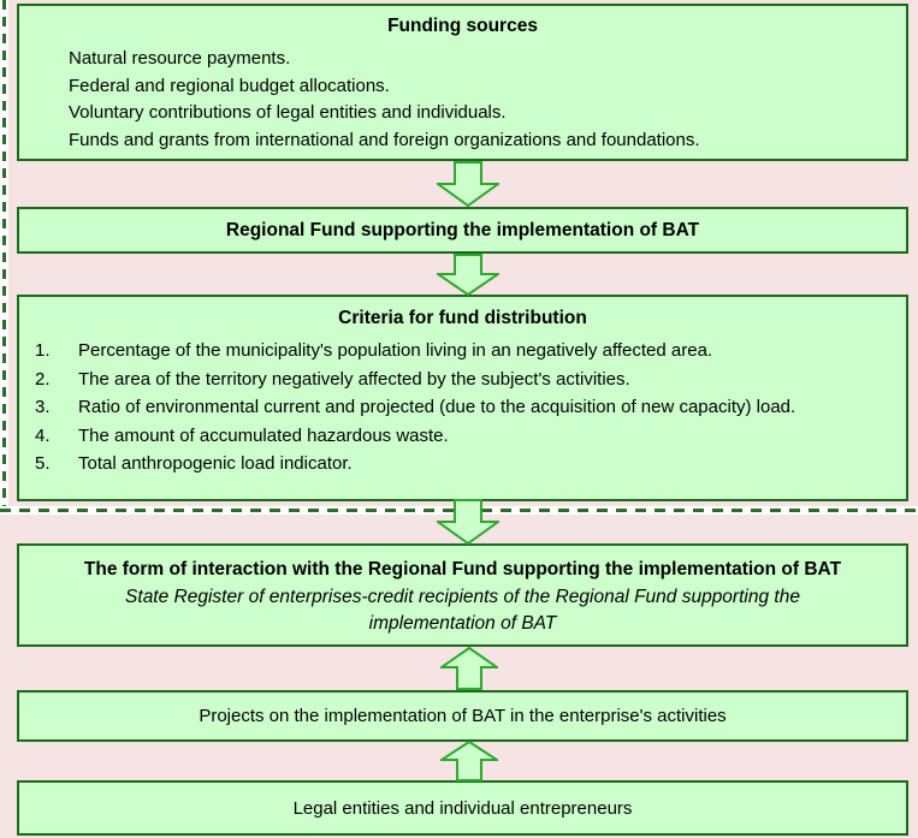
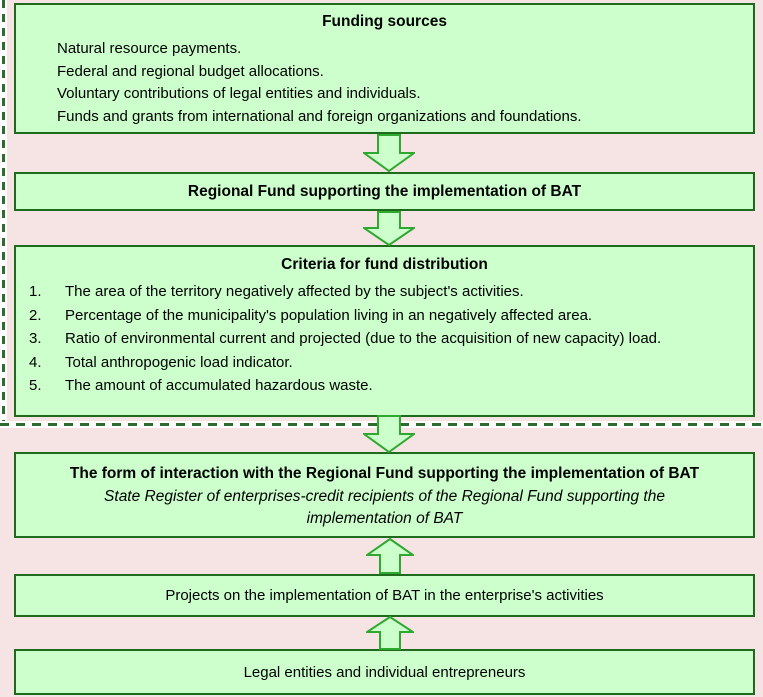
  Funding sources
  Natural resource payments.
  Federal and regional budget allocations.
  Voluntary contributions of legal entities and individuals.
  Funds and grants from international and foreign organizations and foundations.
  Regional Fund supporting the implementation of BAT
  Criteria for fund distribution
  1.
- Percentage of the municipality's population living in an negatively affected area.
+ The area of the territory negatively affected by the subject's activities.
  2.
- The area of the territory negatively affected by the subject's activities.
+ Percentage of the municipality's population living in an negatively affected area.
  3.
  Ratio of environmental current and projected (due to the acquisition of new capacity) load.
  4.
- The amount of accumulated hazardous waste.
+ Total anthropogenic load indicator.
  5.
- Total anthropogenic load indicator.
+ The amount of accumulated hazardous waste.
  The form of interaction with the Regional Fund supporting the implementation of BAT
  State Register of enterprises-credit recipients of the Regional Fund supporting the implementation of BAT
  Projects on the implementation of BAT in the enterprise's activities
  Legal entities and individual entrepreneurs
